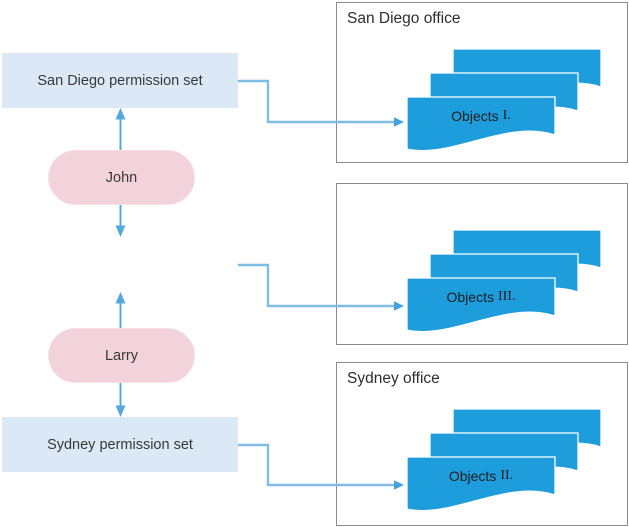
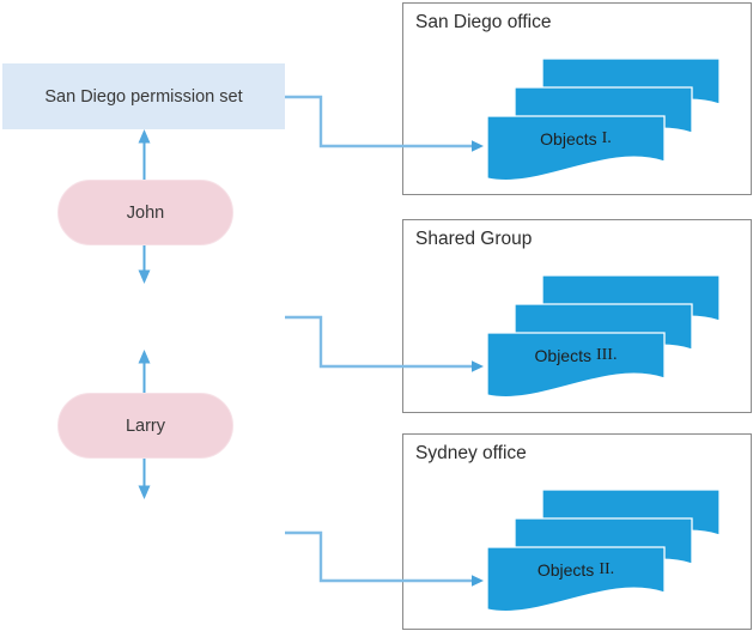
  San Diego permission set
- Sydney permission set
  John
  Larry
  San Diego office
  Objects
  I.
+ Shared Group
  Objects
  III.
  Sydney office
  Objects
  II.
